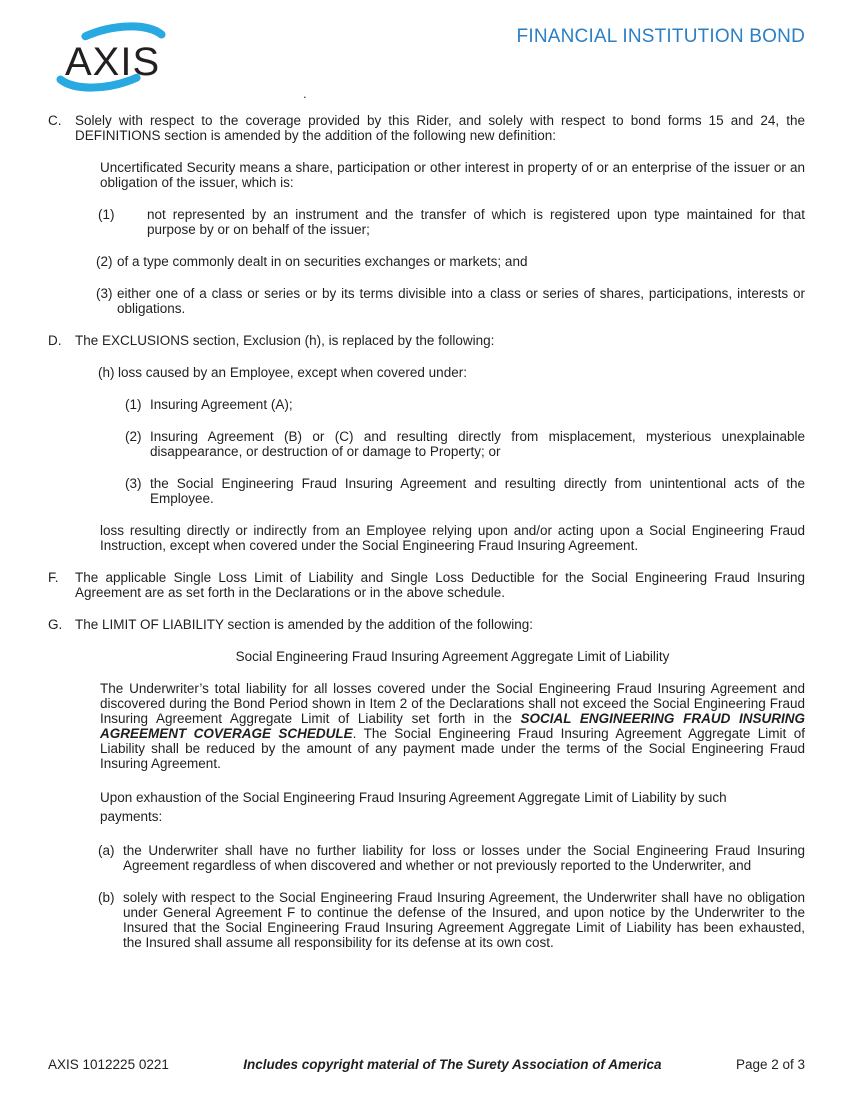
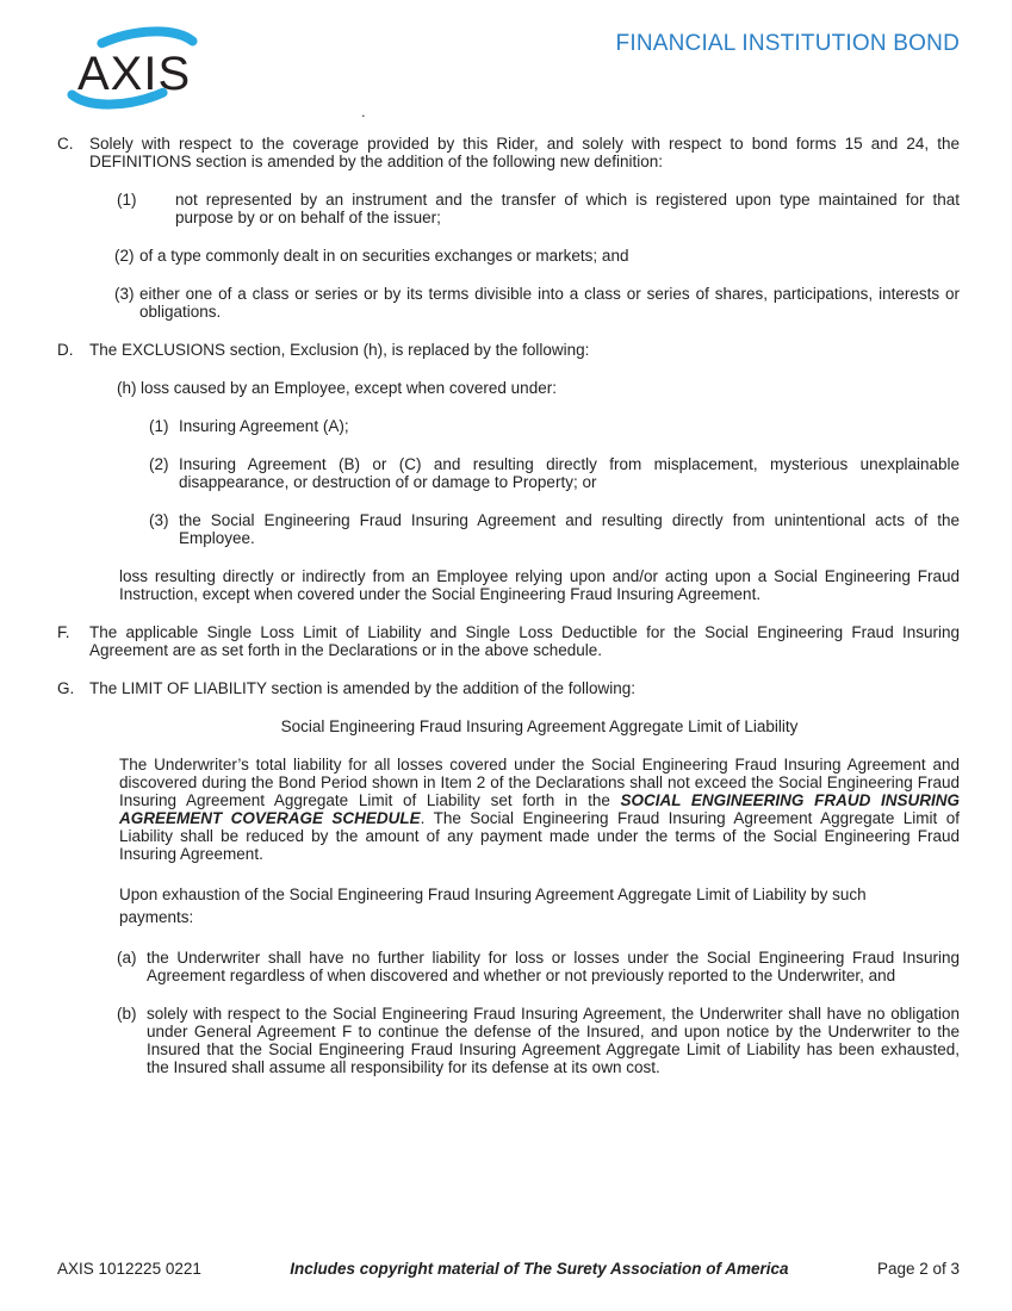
  AXIS
  FINANCIAL INSTITUTION BOND
  .
  C.
  Solely with respect to the coverage provided by this Rider, and solely with respect to bond forms 15 and 24, the DEFINITIONS section is amended by the addition of the following new definition:
- Uncertificated Security means a share, participation or other interest in property of or an enterprise of the issuer or an obligation of the issuer, which is:
  (1)
  not represented by an instrument and the transfer of which is registered upon type maintained for that purpose by or on behalf of the issuer;
  (2)
  of a type commonly dealt in on securities exchanges or markets; and
  (3)
  either one of a class or series or by its terms divisible into a class or series of shares, participations, interests or obligations.
  D.
  The EXCLUSIONS section, Exclusion (h), is replaced by the following:
  (h)
  loss caused by an Employee, except when covered under:
  (1)
  Insuring Agreement (A);
  (2)
  Insuring Agreement (B) or (C) and resulting directly from misplacement, mysterious unexplainable disappearance, or destruction of or damage to Property; or
  (3)
  the Social Engineering Fraud Insuring Agreement and resulting directly from unintentional acts of the Employee.
  loss resulting directly or indirectly from an Employee relying upon and/or acting upon a Social Engineering Fraud Instruction, except when covered under the Social Engineering Fraud Insuring Agreement.
  F.
  The applicable Single Loss Limit of Liability and Single Loss Deductible for the Social Engineering Fraud Insuring Agreement are as set forth in the Declarations or in the above schedule.
  G.
  The LIMIT OF LIABILITY section is amended by the addition of the following:
  Social Engineering Fraud Insuring Agreement Aggregate Limit of Liability
  The Underwriter’s total liability for all losses covered under the Social Engineering Fraud Insuring Agreement and discovered during the Bond Period shown in Item 2 of the Declarations shall not exceed the Social Engineering Fraud Insuring Agreement Aggregate Limit of Liability set forth in the SOCIAL ENGINEERING FRAUD INSURING AGREEMENT COVERAGE SCHEDULE. The Social Engineering Fraud Insuring Agreement Aggregate Limit of Liability shall be reduced by the amount of any payment made under the terms of the Social Engineering Fraud Insuring Agreement.
  Upon exhaustion of the Social Engineering Fraud Insuring Agreement Aggregate Limit of Liability by such
  payments:
  (a)
  the Underwriter shall have no further liability for loss or losses under the Social Engineering Fraud Insuring Agreement regardless of when discovered and whether or not previously reported to the Underwriter, and
  (b)
  solely with respect to the Social Engineering Fraud Insuring Agreement, the Underwriter shall have no obligation under General Agreement F to continue the defense of the Insured, and upon notice by the Underwriter to the Insured that the Social Engineering Fraud Insuring Agreement Aggregate Limit of Liability has been exhausted, the Insured shall assume all responsibility for its defense at its own cost.
  AXIS 1012225 0221
  Includes copyright material of The Surety Association of America
  Page 2 of 3
